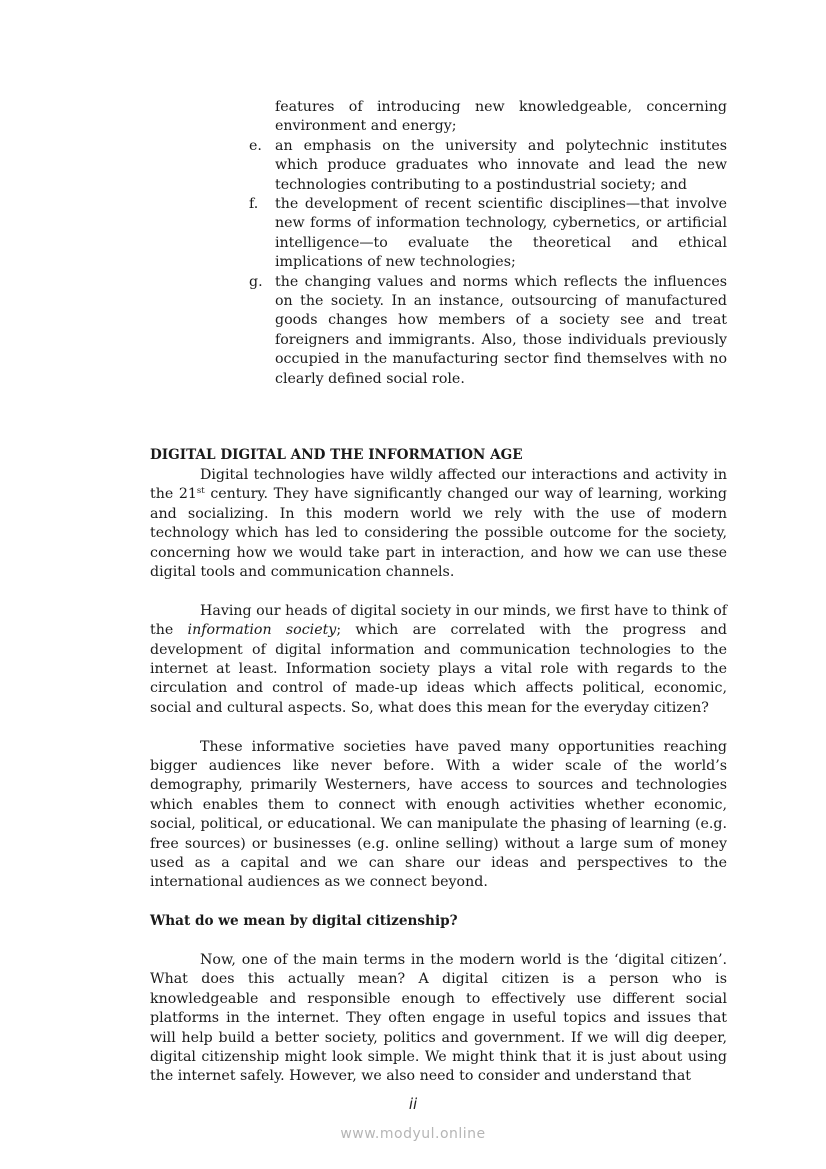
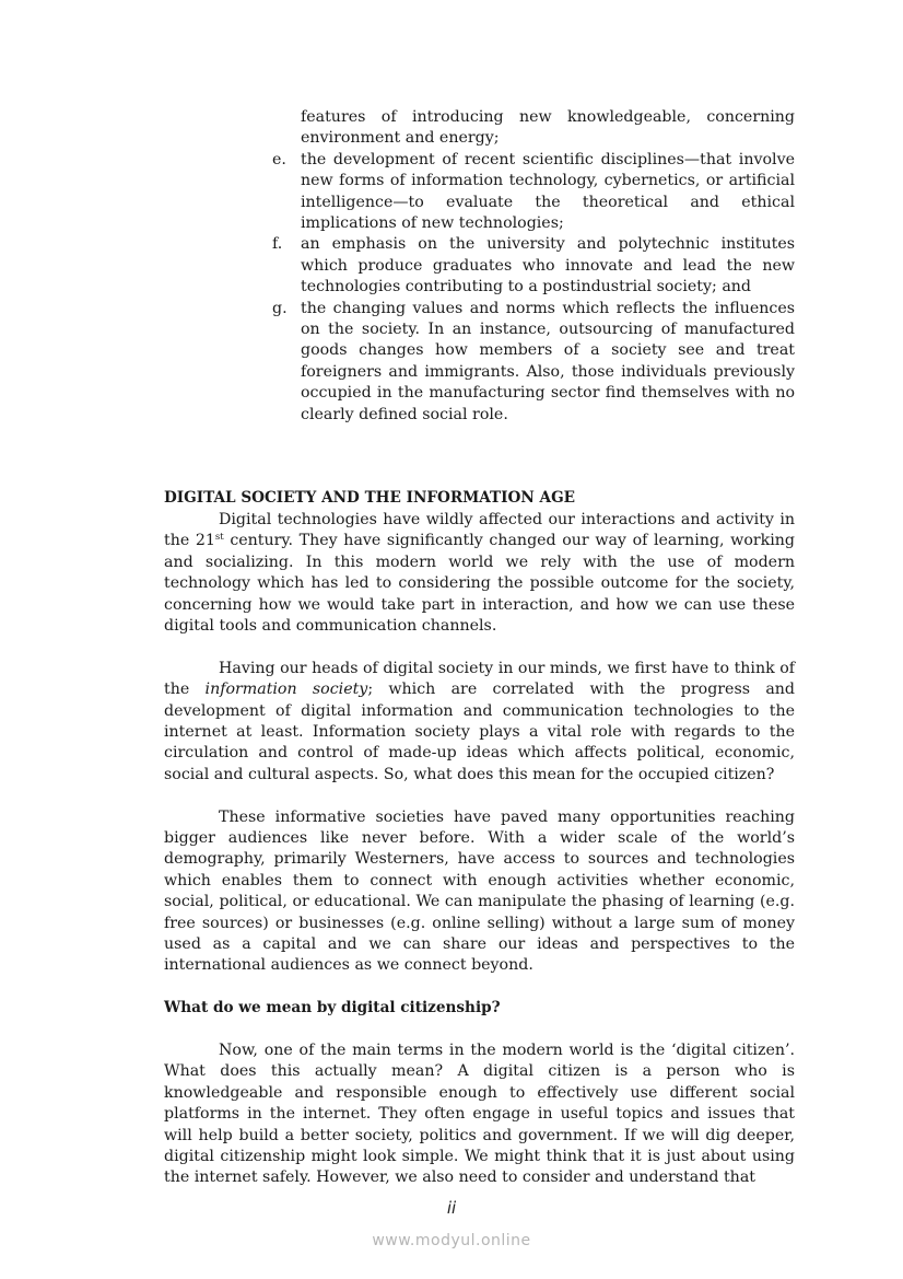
  features of introducing new knowledgeable, concerning environment and energy;
  e.
- an emphasis on the university and polytechnic institutes which produce graduates who innovate and lead the new technologies contributing to a postindustrial society; and
+ the development of recent scientific disciplines—that involve new forms of information technology, cybernetics, or artificial intelligence—to evaluate the theoretical and ethical implications of new technologies;
  f.
- the development of recent scientific disciplines—that involve new forms of information technology, cybernetics, or artificial intelligence—to evaluate the theoretical and ethical implications of new technologies;
+ an emphasis on the university and polytechnic institutes which produce graduates who innovate and lead the new technologies contributing to a postindustrial society; and
  g.
  the changing values and norms which reflects the influences on the society. In an instance, outsourcing of manufactured goods changes how members of a society see and treat foreigners and immigrants. Also, those individuals previously occupied in the manufacturing sector find themselves with no clearly defined social role.
- DIGITAL DIGITAL AND THE INFORMATION AGE
+ DIGITAL SOCIETY AND THE INFORMATION AGE
  Digital technologies have wildly affected our interactions and activity in the 21st century. They have significantly changed our way of learning, working and socializing. In this modern world we rely with the use of modern technology which has led to considering the possible outcome for the society, concerning how we would take part in interaction, and how we can use these digital tools and communication channels.
- Having our heads of digital society in our minds, we first have to think of the information society; which are correlated with the progress and development of digital information and communication technologies to the internet at least. Information society plays a vital role with regards to the circulation and control of made-up ideas which affects political, economic, social and cultural aspects. So, what does this mean for the everyday citizen?
+ Having our heads of digital society in our minds, we first have to think of the information society; which are correlated with the progress and development of digital information and communication technologies to the internet at least. Information society plays a vital role with regards to the circulation and control of made-up ideas which affects political, economic, social and cultural aspects. So, what does this mean for the occupied citizen?
  These informative societies have paved many opportunities reaching bigger audiences like never before. With a wider scale of the world’s demography, primarily Westerners, have access to sources and technologies which enables them to connect with enough activities whether economic, social, political, or educational. We can manipulate the phasing of learning (e.g. free sources) or businesses (e.g. online selling) without a large sum of money used as a capital and we can share our ideas and perspectives to the international audiences as we connect beyond.
  What do we mean by digital citizenship?
  Now, one of the main terms in the modern world is the ‘digital citizen’. What does this actually mean? A digital citizen is a person who is knowledgeable and responsible enough to effectively use different social platforms in the internet. They often engage in useful topics and issues that will help build a better society, politics and government. If we will dig deeper, digital citizenship might look simple. We might think that it is just about using the internet safely. However, we also need to consider and understand that
  ii
  www.modyul.online
